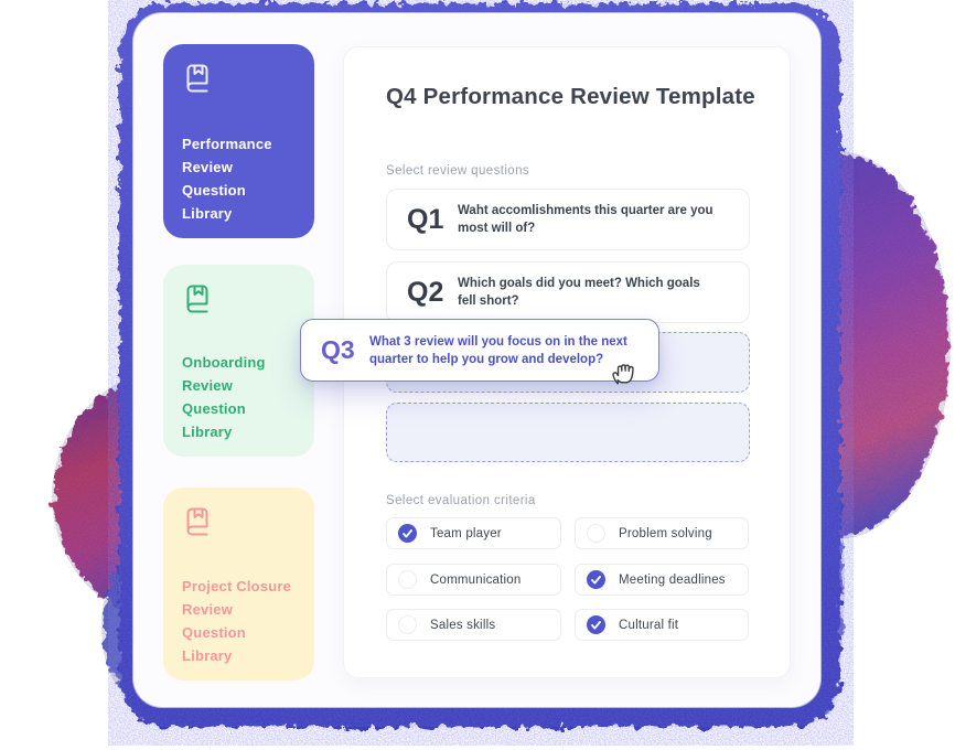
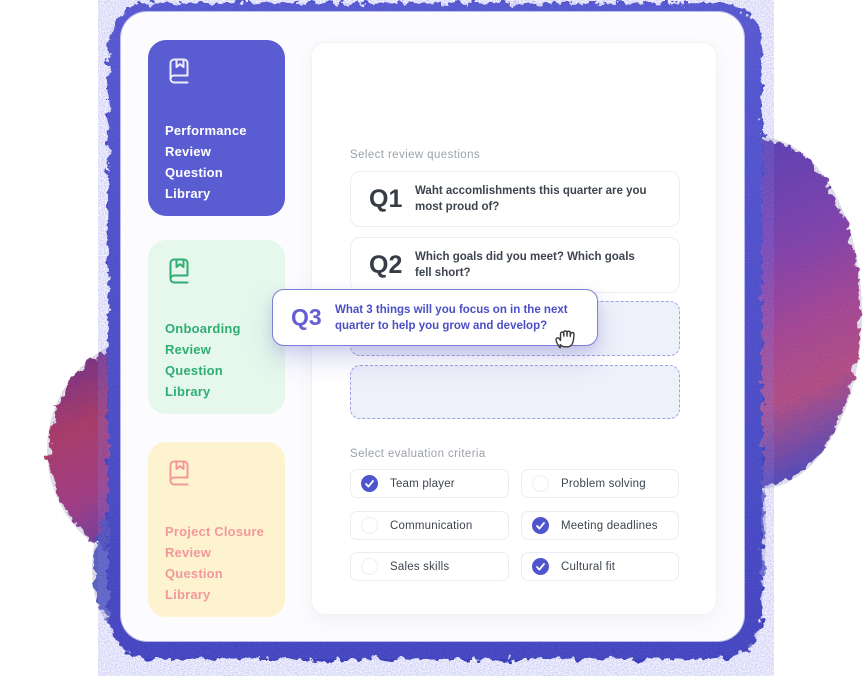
  Performance Review Question Library
  Onboarding Review Question Library
  Project Closure Review Question Library
- Q4 Performance Review Template
  Select review questions
  Q1
- Waht accomlishments this quarter are you most will of?
+ Waht accomlishments this quarter are you most proud of?
  Q2
  Which goals did you meet? Which goals fell short?
  Select evaluation criteria
  Team player
  Problem solving
  Communication
  Meeting deadlines
  Sales skills
  Cultural fit
  Q3
- What 3 review will you focus on in the next quarter to help you grow and develop?
+ What 3 things will you focus on in the next quarter to help you grow and develop?
